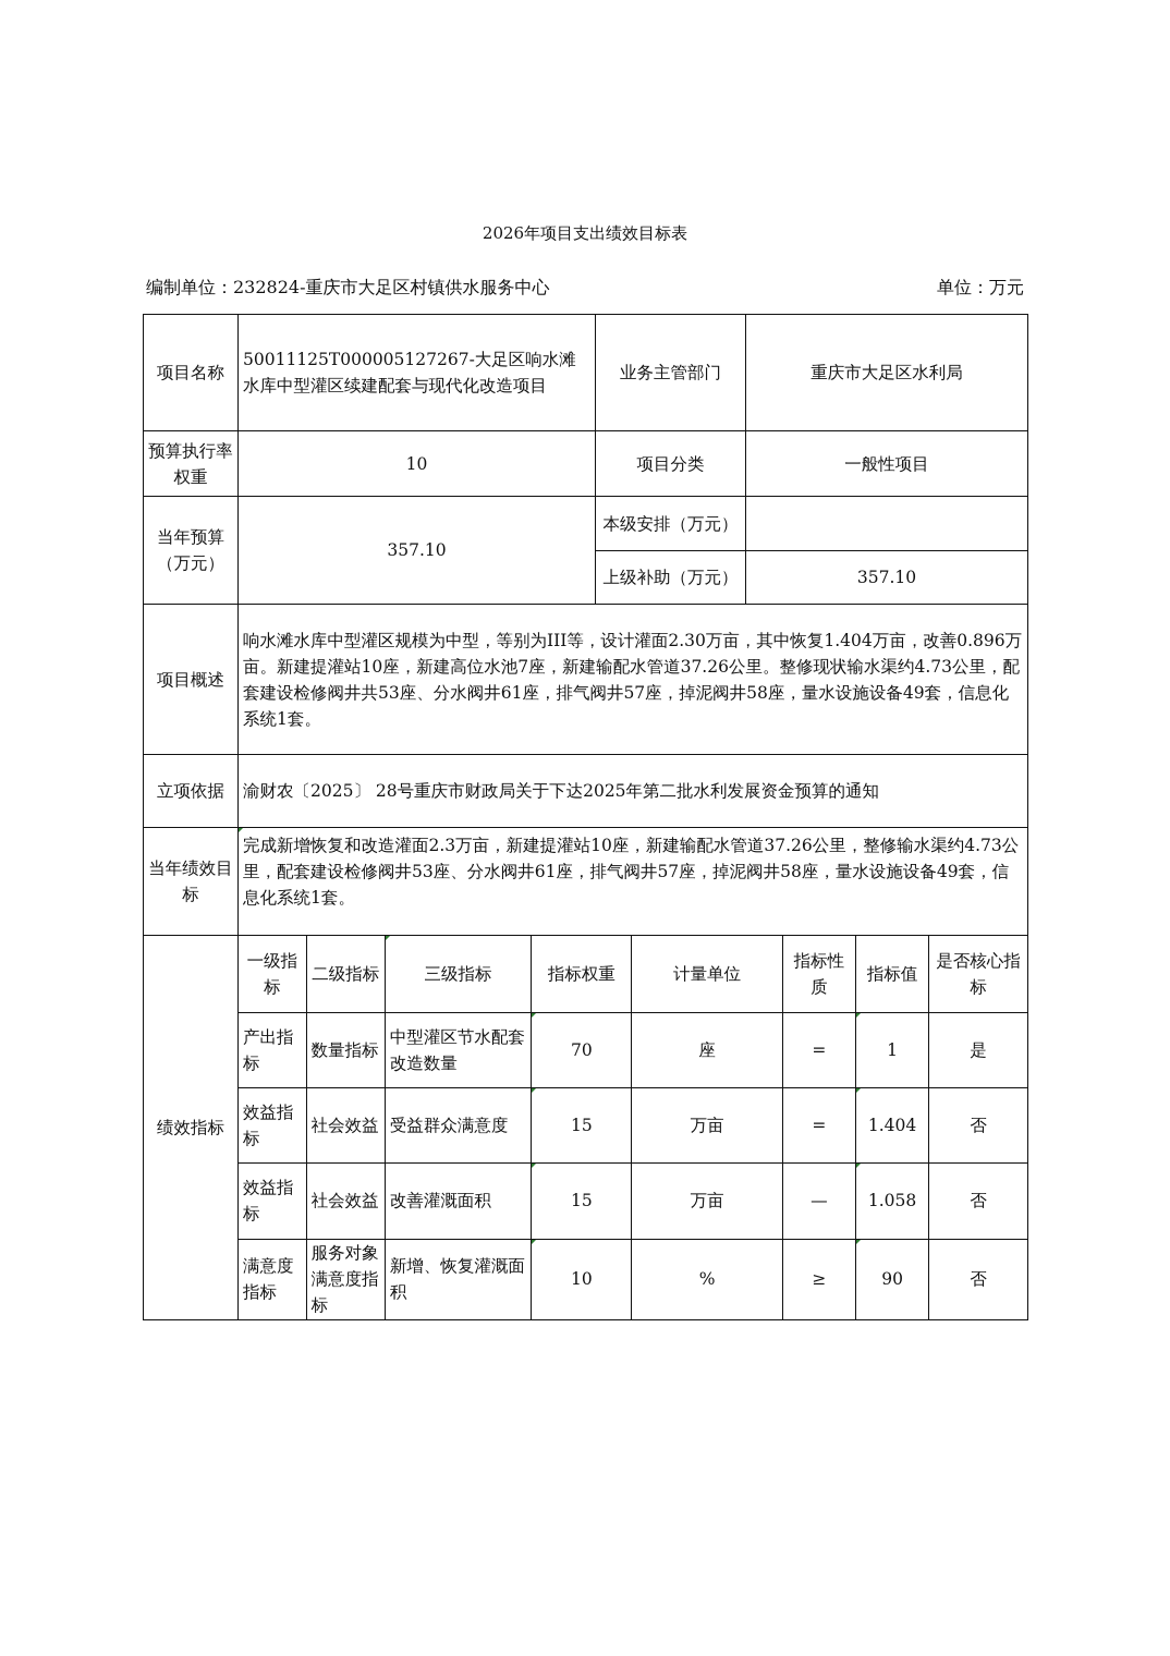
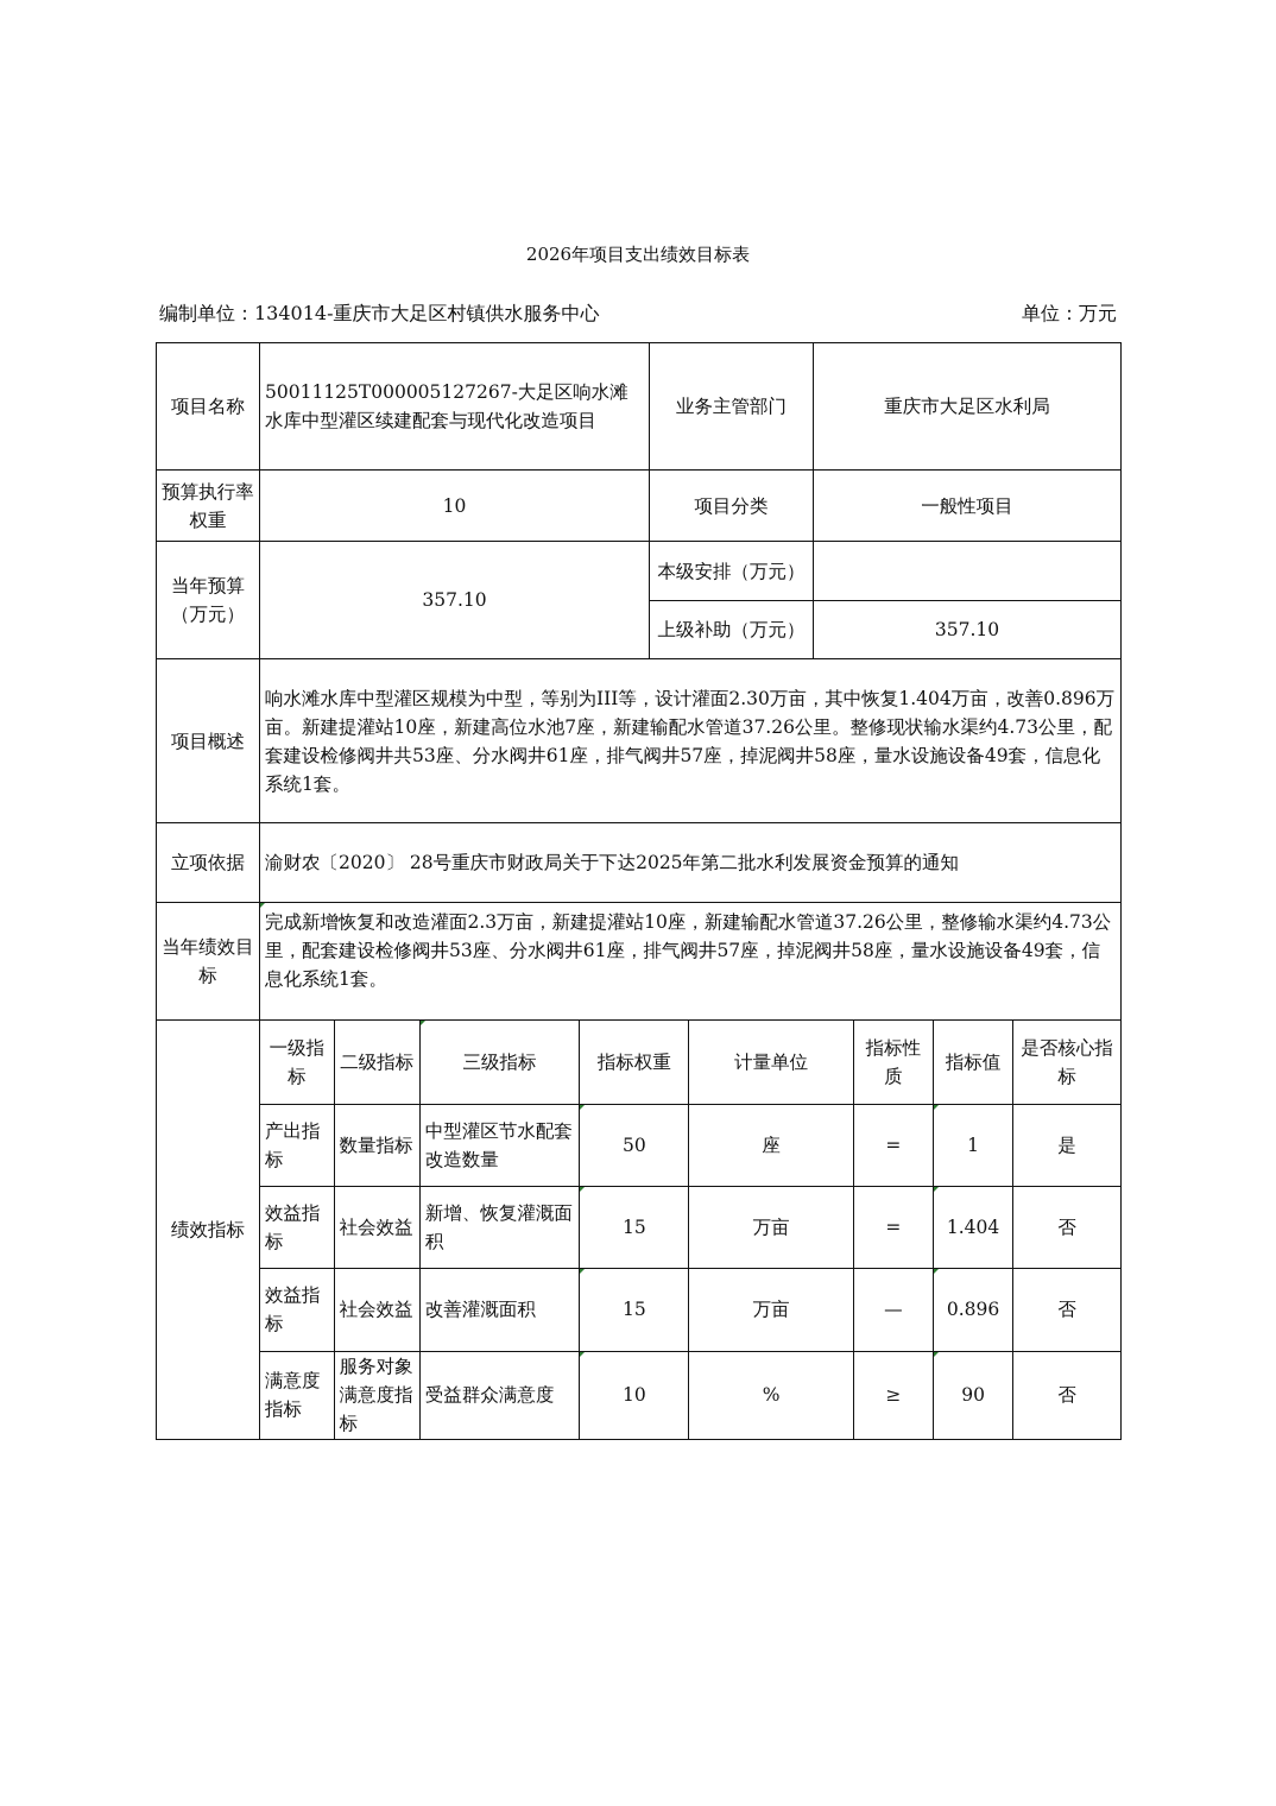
  2026年项目支出绩效目标表
- 编制单位：232824-重庆市大足区村镇供水服务中心
+ 编制单位：134014-重庆市大足区村镇供水服务中心
  单位：万元
  项目名称	50011125T000005127267-大足区响水滩水库中型灌区续建配套与现代化改造项目	业务主管部门	重庆市大足区水利局
  预算执行率权重	10	项目分类	一般性项目
  当年预算（万元）	357.10	本级安排（万元）
  上级补助（万元）	357.10
  项目概述	响水滩水库中型灌区规模为中型，等别为III等，设计灌面2.30万亩，其中恢复1.404万亩，改善0.896万亩。新建提灌站10座，新建高位水池7座，新建输配水管道37.26公里。整修现状输水渠约4.73公里，配套建设检修阀井共53座、分水阀井61座，排气阀井57座，掉泥阀井58座，量水设施设备49套，信息化系统1套。
- 立项依据	渝财农〔2025〕 28号重庆市财政局关于下达2025年第二批水利发展资金预算的通知
+ 立项依据	渝财农〔2020〕 28号重庆市财政局关于下达2025年第二批水利发展资金预算的通知
  当年绩效目标	完成新增恢复和改造灌面2.3万亩，新建提灌站10座，新建输配水管道37.26公里，整修输水渠约4.73公里，配套建设检修阀井53座、分水阀井61座，排气阀井57座，掉泥阀井58座，量水设施设备49套，信息化系统1套。
  绩效指标
  一级指标	二级指标	三级指标	指标权重	计量单位	指标性质	指标值	是否核心指标
- 产出指标	数量指标	中型灌区节水配套改造数量	70	座	=	1	是
+ 产出指标	数量指标	中型灌区节水配套改造数量	50	座	=	1	是
- 效益指标	社会效益	受益群众满意度	15	万亩	=	1.404	否
+ 效益指标	社会效益	新增、恢复灌溉面积	15	万亩	=	1.404	否
- 效益指标	社会效益	改善灌溉面积	15	万亩	—	1.058	否
+ 效益指标	社会效益	改善灌溉面积	15	万亩	—	0.896	否
- 满意度指标	服务对象满意度指标	新增、恢复灌溉面积	10	%	≥	90	否
+ 满意度指标	服务对象满意度指标	受益群众满意度	10	%	≥	90	否
